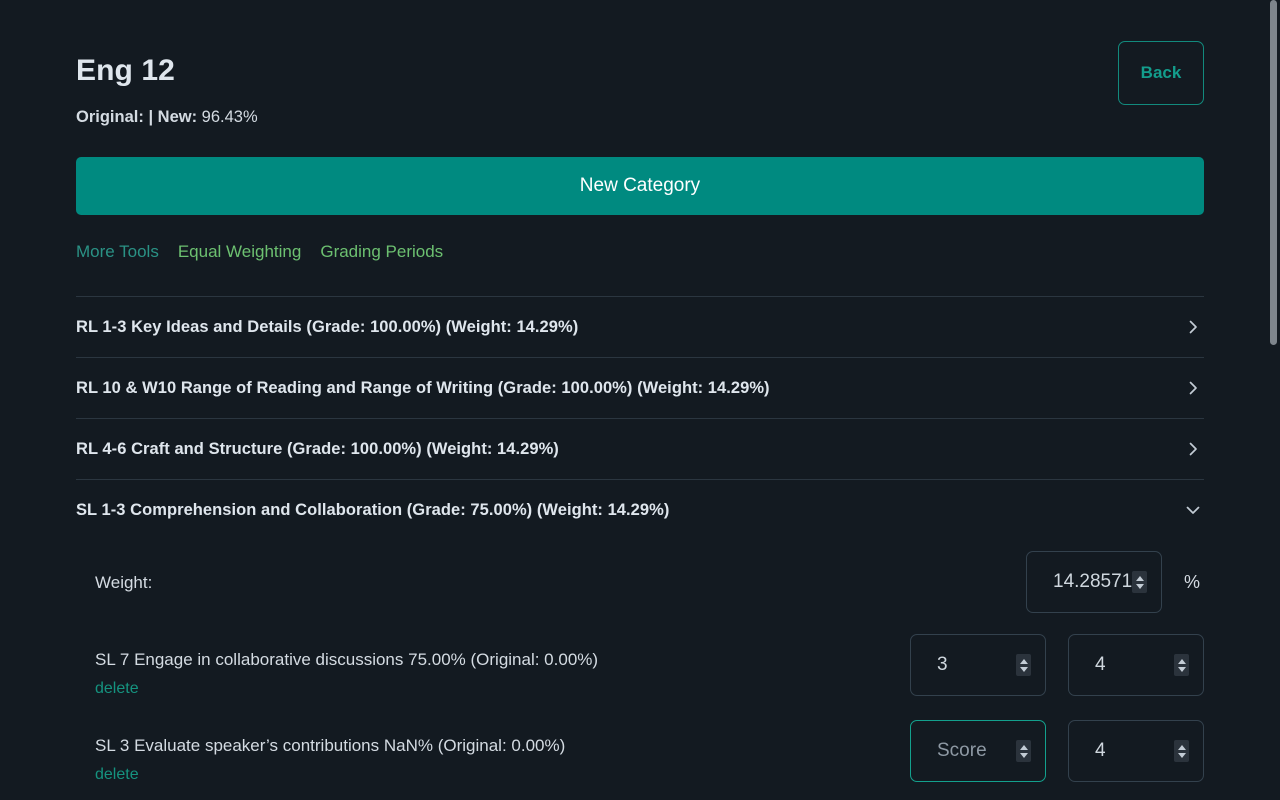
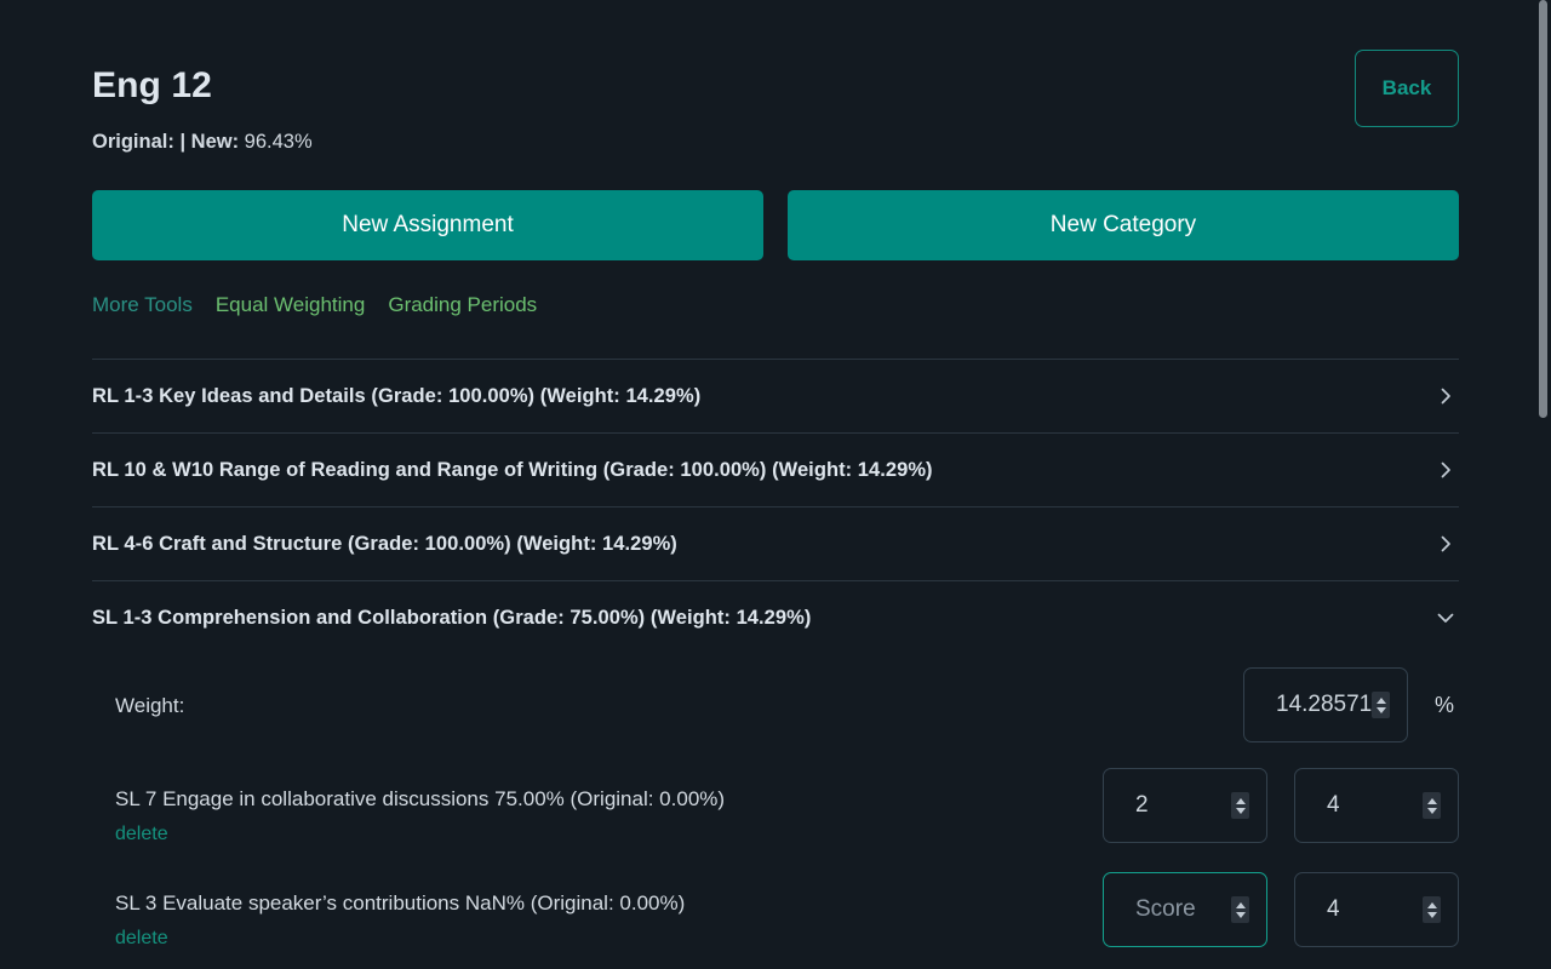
  Eng 12
  Back
  Original: | New: 96.43%
+ New Assignment
  New Category
  More Tools
  Equal Weighting
  Grading Periods
  RL 1-3 Key Ideas and Details (Grade: 100.00%) (Weight: 14.29%)
  RL 10 & W10 Range of Reading and Range of Writing (Grade: 100.00%) (Weight: 14.29%)
  RL 4-6 Craft and Structure (Grade: 100.00%) (Weight: 14.29%)
  SL 1-3 Comprehension and Collaboration (Grade: 75.00%) (Weight: 14.29%)
  Weight:
  14.28571
  %
  SL 7 Engage in collaborative discussions 75.00% (Original: 0.00%)
  delete
- 3
+ 2
  4
  SL 3 Evaluate speaker’s contributions NaN% (Original: 0.00%)
  delete
  Score
  4
